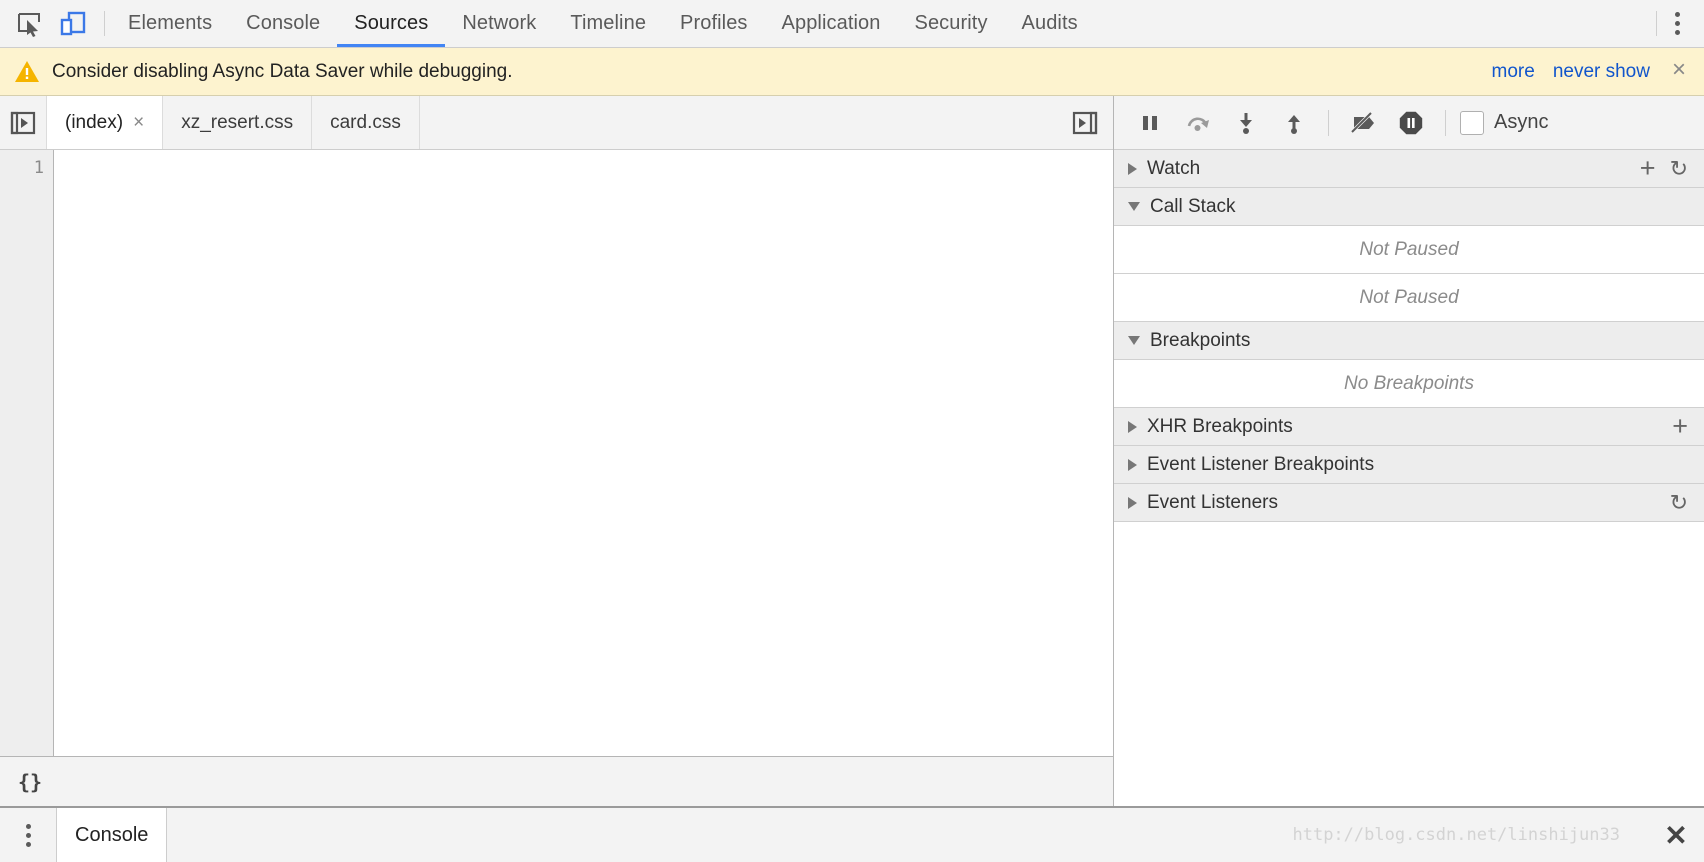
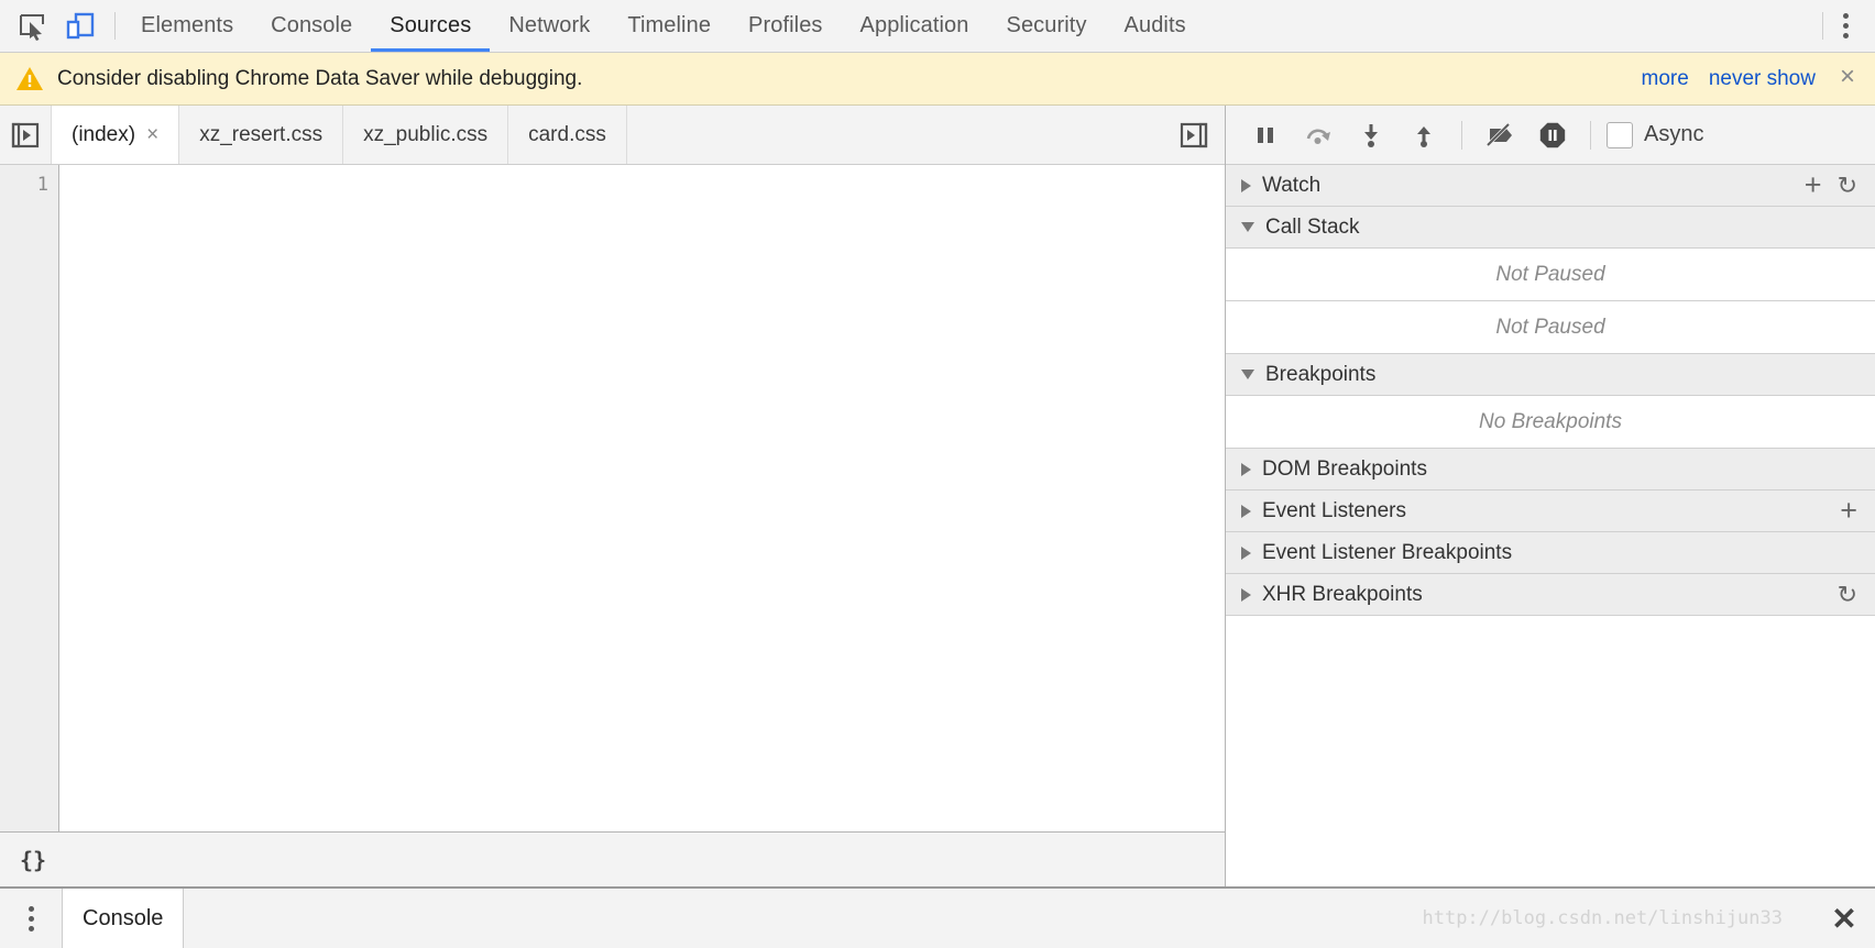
  Elements
  Console
  Sources
  Network
  Timeline
  Profiles
  Application
  Security
  Audits
- Consider disabling Async Data Saver while debugging.
+ Consider disabling Chrome Data Saver while debugging.
  more
  never show
  ×
  (index)
  ×
  xz_resert.css
+ xz_public.css
  card.css
  1
  {}
  Async
  Watch
  +
  ↻
  Call Stack
  Not Paused
  Not Paused
  Breakpoints
  No Breakpoints
+ DOM Breakpoints
- XHR Breakpoints
+ Event Listeners
  +
  Event Listener Breakpoints
- Event Listeners
+ XHR Breakpoints
  ↻
  Console
  http://blog.csdn.net/linshijun33
  ✕
